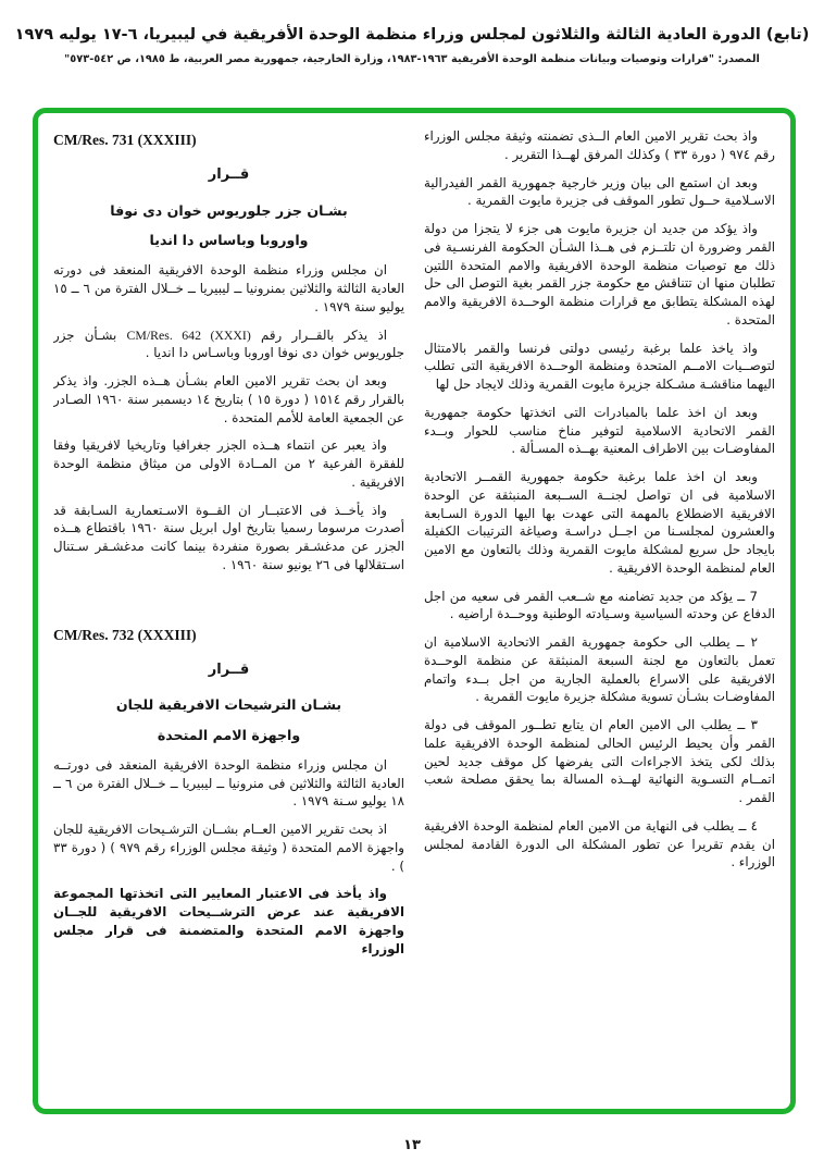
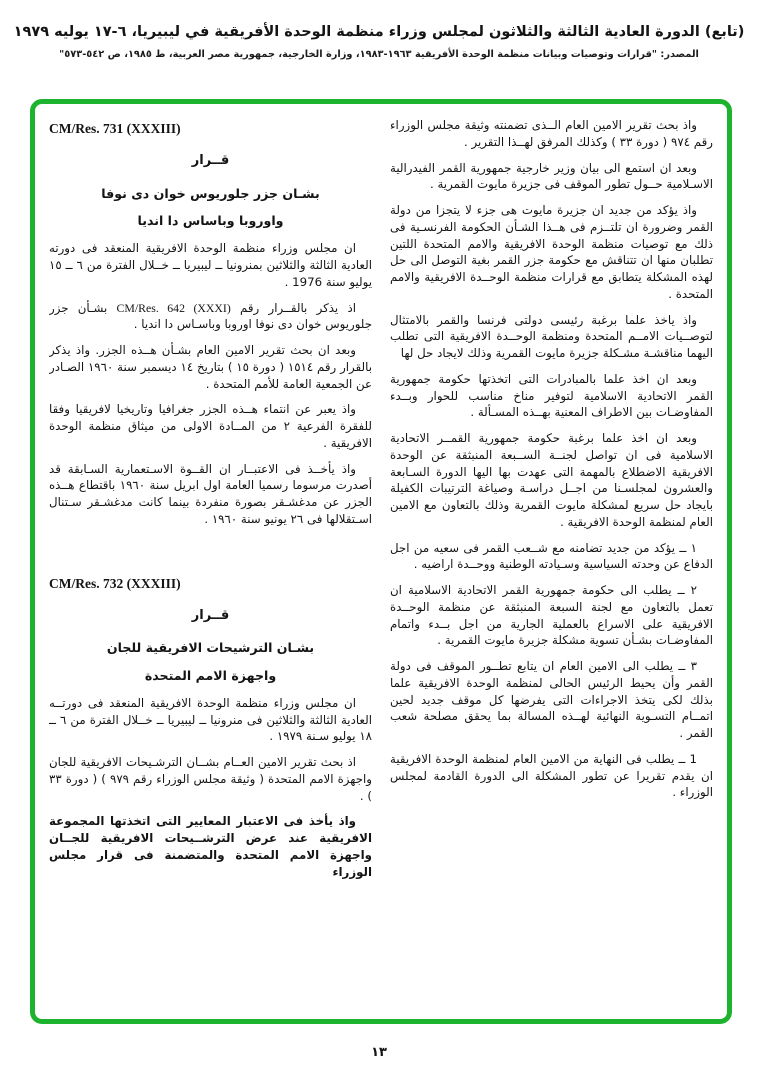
  (تابع) الدورة العادية الثالثة والثلاثون لمجلس وزراء منظمة الوحدة الأفريقية في ليبيريا، ٦-١٧ يوليه ١٩٧٩
  المصدر: "قرارات وتوصيات وبيانات منظمة الوحدة الأفريقية ١٩٦٣-١٩٨٣، وزارة الخارجية، جمهورية مصر العربية، ط ١٩٨٥، ص ٥٤٢-٥٧٣"
  واذ بحث تقرير الامين العام الــذى تضمنته وثيقة مجلس الوزراء رقم ٩٧٤ ( دورة ٣٣ ) وكذلك المرفق لهــذا التقرير .
  وبعد ان استمع الى بيان وزير خارجية جمهورية القمر الفيدرالية الاسـلامية حــول تطور الموقف فى جزيرة مايوت القمرية .
  واذ يؤكد من جديد ان جزيرة مايوت هى جزء لا يتجزا من دولة القمر وضرورة ان تلتــزم فى هــذا الشـأن الحكومة الفرنسـية فى ذلك مع توصيات منظمة الوحدة الافريقية والامم المتحدة اللتين تطلبان منها ان تتناقش مع حكومة جزر القمر بغية التوصل الى حل لهذه المشكلة يتطابق مع قرارات منظمة الوحــدة الافريقية والامم المتحدة .
  واذ ياخذ علما برغبة رئيسى دولتى فرنسا والقمر بالامتثال لتوصــيات الامــم المتحدة ومنظمة الوحــدة الافريقية التى تطلب اليهما مناقشـة مشـكلة جزيرة مايوت القمرية وذلك لايجاد حل لها
  وبعد ان اخذ علما بالمبادرات التى اتخذتها حكومة جمهورية القمر الاتحادية الاسلامية لتوفير مناخ مناسب للحوار وبــدء المفاوضـات بين الاطراف المعنية بهــذه المسـألة .
  وبعد ان اخذ علما برغبة حكومة جمهورية القمــر الاتحادية الاسلامية فى ان تواصل لجنــة الســبعة المنبثقة عن الوحدة الافريقية الاضطلاع بالمهمة التى عهدت بها اليها الدورة السـابعة والعشرون لمجلسـنا من اجــل دراسـة وصياغة الترتيبات الكفيلة بايجاد حل سريع لمشكلة مايوت القمرية وذلك بالتعاون مع الامين العام لمنظمة الوحدة الافريقية .
- 7 ــ يؤكد من جديد تضامنه مع شــعب القمر فى سعيه من اجل الدفاع عن وحدته السياسية وسـيادته الوطنية ووحــدة اراضيه .
+ ١ ــ يؤكد من جديد تضامنه مع شــعب القمر فى سعيه من اجل الدفاع عن وحدته السياسية وسـيادته الوطنية ووحــدة اراضيه .
  ٢ ــ يطلب الى حكومة جمهورية القمر الاتحادية الاسلامية ان تعمل بالتعاون مع لجنة السبعة المنبثقة عن منظمة الوحــدة الافريقية على الاسراع بالعملية الجارية من اجل بــدء واتمام المفاوضـات بشـأن تسوية مشكلة جزيرة مايوت القمرية .
  ٣ ــ يطلب الى الامين العام ان يتابع تطــور الموقف فى دولة القمر وأن يحيط الرئيس الحالى لمنظمة الوحدة الافريقية علما بذلك لكى يتخذ الاجراءات التى يفرضها كل موقف جديد لحين اتمــام التسـوية النهائية لهــذه المسالة بما يحقق مصلحة شعب القمر .
- ٤ ــ يطلب فى النهاية من الامين العام لمنظمة الوحدة الافريقية ان يقدم تقريرا عن تطور المشكلة الى الدورة القادمة لمجلس الوزراء .
+ 1 ــ يطلب فى النهاية من الامين العام لمنظمة الوحدة الافريقية ان يقدم تقريرا عن تطور المشكلة الى الدورة القادمة لمجلس الوزراء .
  CM/Res. 731 (XXXIII)
  قــرار
  بشـان جزر جلوريوس خوان دى نوفا
  واوروبا وباساس دا انديا
- ان مجلس وزراء منظمة الوحدة الافريقية المنعقد فى دورته العادية الثالثة والثلاثين بمنرونيا ــ ليبيريا ــ خــلال الفترة من ٦ ــ ١٥ يوليو سنة ١٩٧٩ .
+ ان مجلس وزراء منظمة الوحدة الافريقية المنعقد فى دورته العادية الثالثة والثلاثين بمنرونيا ــ ليبيريا ــ خــلال الفترة من ٦ ــ ١٥ يوليو سنة 1976 .
  اذ يذكر بالقــرار رقم CM/Res. 642 (XXXI) بشـأن جزر جلوريوس خوان دى نوفا اوروبا وباسـاس دا انديا .
  وبعد ان بحث تقرير الامين العام بشـأن هــذه الجزر. واذ يذكر بالقرار رقم ١٥١٤ ( دورة ١٥ ) بتاريخ ١٤ ديسمبر سنة ١٩٦٠ الصـادر عن الجمعية العامة للأمم المتحدة .
  واذ يعبر عن انتماء هــذه الجزر جغرافيا وتاريخيا لافريقيا وفقا للفقرة الفرعية ٢ من المــادة الاولى من ميثاق منظمة الوحدة الافريقية .
- واذ يأخــذ فى الاعتبــار ان القــوة الاسـتعمارية السـابقة قد أصدرت مرسوما رسميا بتاريخ اول ابريل سنة ١٩٦٠ باقتطاع هــذه الجزر عن مدغشـقر بصورة منفردة بينما كانت مدغشـقر سـتنال اسـتقلالها فى ٢٦ يونيو سنة ١٩٦٠ .
+ واذ يأخــذ فى الاعتبــار ان القــوة الاسـتعمارية السـابقة قد أصدرت مرسوما رسميا العامة اول ابريل سنة ١٩٦٠ باقتطاع هــذه الجزر عن مدغشـقر بصورة منفردة بينما كانت مدغشـقر سـتنال اسـتقلالها فى ٢٦ يونيو سنة ١٩٦٠ .
  CM/Res. 732 (XXXIII)
  قــرار
  بشـان الترشيحات الافريقية للجان
  واجهزة الامم المتحدة
  ان مجلس وزراء منظمة الوحدة الافريقية المنعقد فى دورتــه العادية الثالثة والثلاثين فى منرونيا ــ ليبيريا ــ خــلال الفترة من ٦ ــ ١٨ يوليو سـنة ١٩٧٩ .
  اذ بحث تقرير الامين العــام بشــان الترشـيحات الافريقية للجان واجهزة الامم المتحدة ( وثيقة مجلس الوزراء رقم ٩٧٩ ) ( دورة ٣٣ ) .
  واذ يأخذ فى الاعتبار المعايير التى اتخذتها المجموعة الافريقية عند عرض الترشــيحات الافريقية للجــان واجهزة الامم المتحدة والمتضمنة فى قرار مجلس الوزراء
  ١٣
